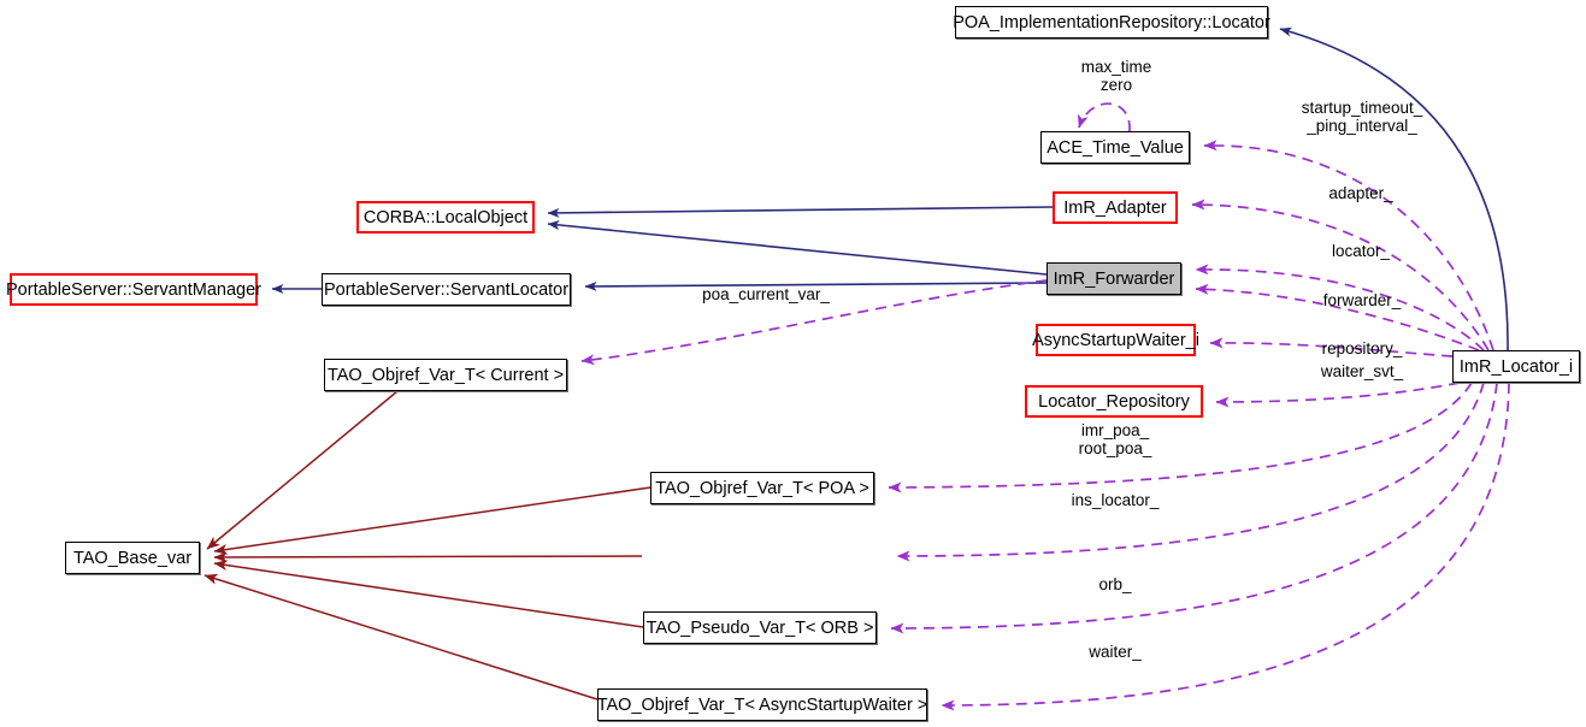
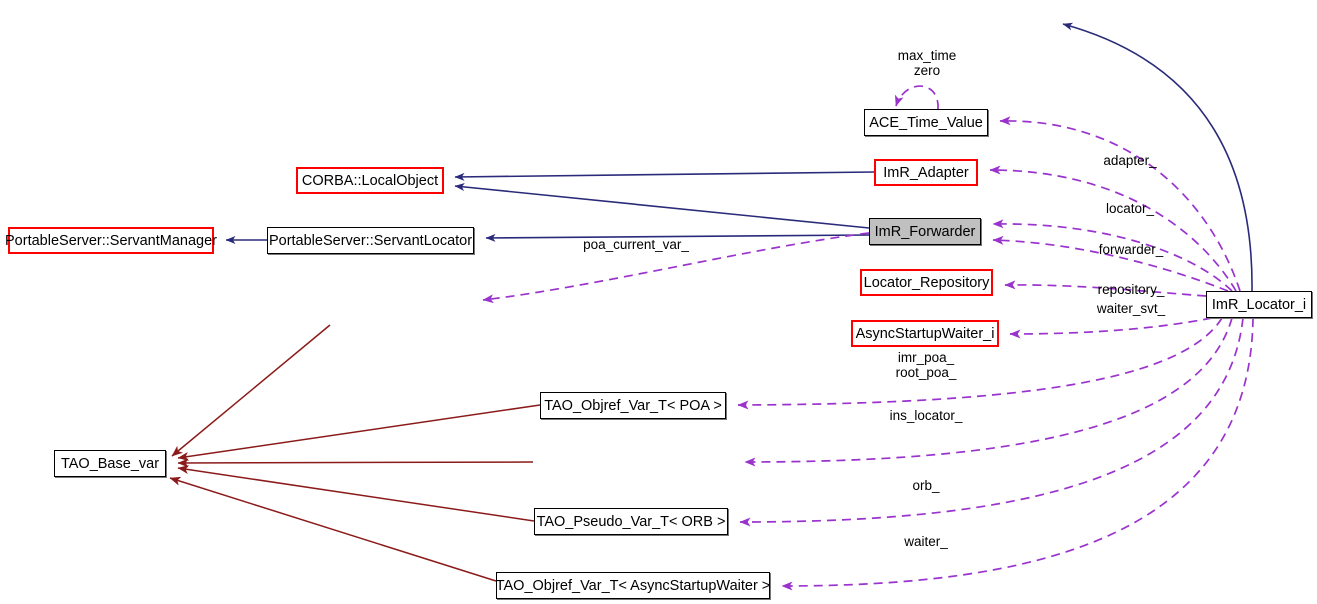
- POA_ImplementationRepository::Locator
  ACE_Time_Value
  CORBA::LocalObject
  ImR_Adapter
  PortableServer::ServantManager
  PortableServer::ServantLocator
  ImR_Forwarder
- AsyncStartupWaiter_i
+ Locator_Repository
  ImR_Locator_i
- TAO_Objref_Var_T< Current >
- Locator_Repository
+ AsyncStartupWaiter_i
  TAO_Objref_Var_T< POA >
  TAO_Base_var
  TAO_Pseudo_Var_T< ORB >
  TAO_Objref_Var_T< AsyncStartupWaiter >
  max_time
  zero
- startup_timeout_
- _ping_interval_
  adapter_
  locator_
  poa_current_var_
  forwarder_
  repository_
  waiter_svt_
  imr_poa_
  root_poa_
  ins_locator_
  orb_
  waiter_
